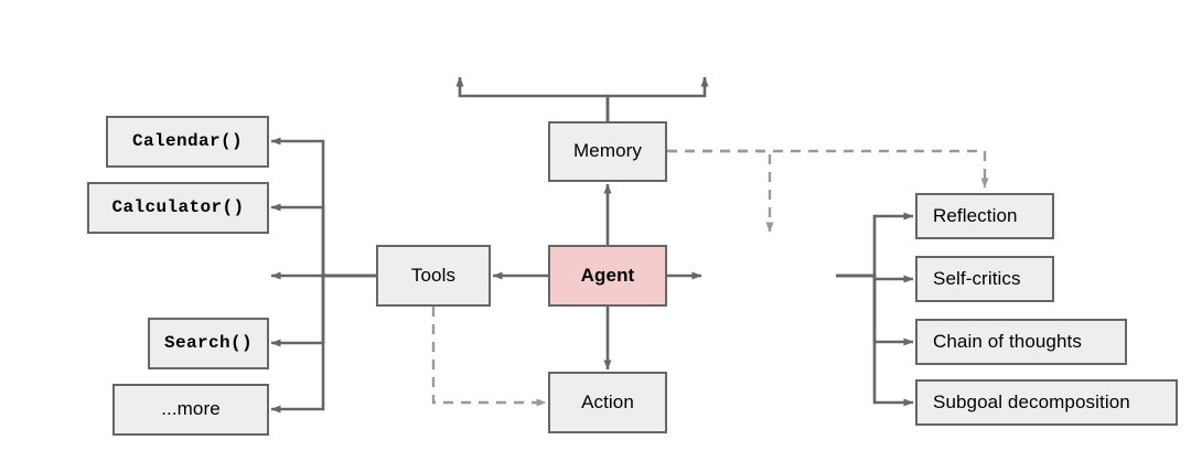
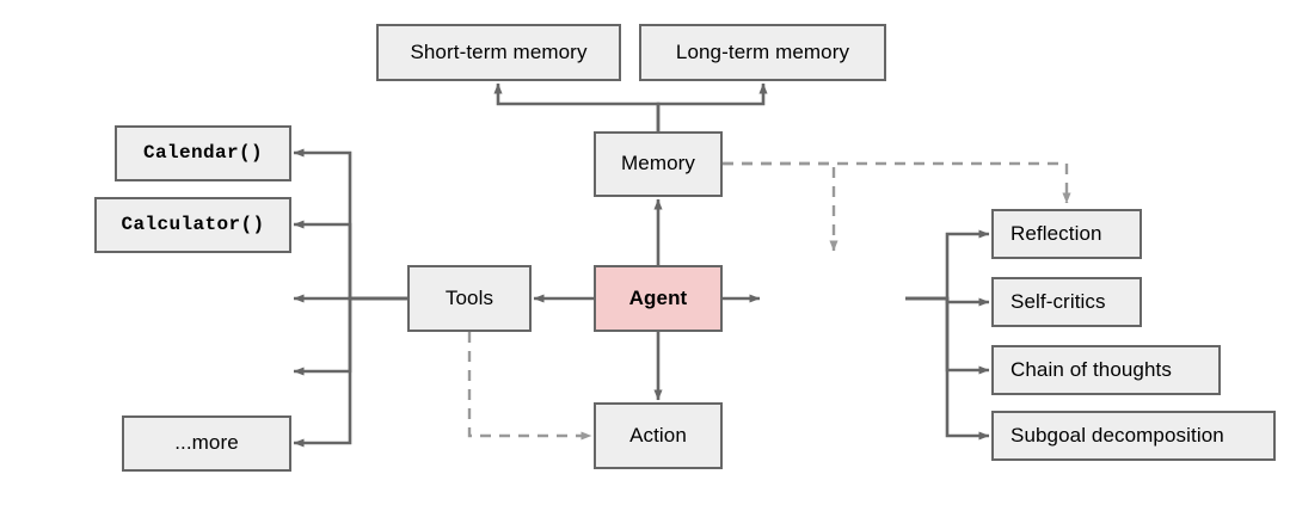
+ Short-term memory
+ Long-term memory
  Memory
  Calendar()
  Calculator()
- Search()
  ...more
  Tools
  Agent
  Action
  Reflection
  Self-critics
  Chain of thoughts
  Subgoal decomposition
